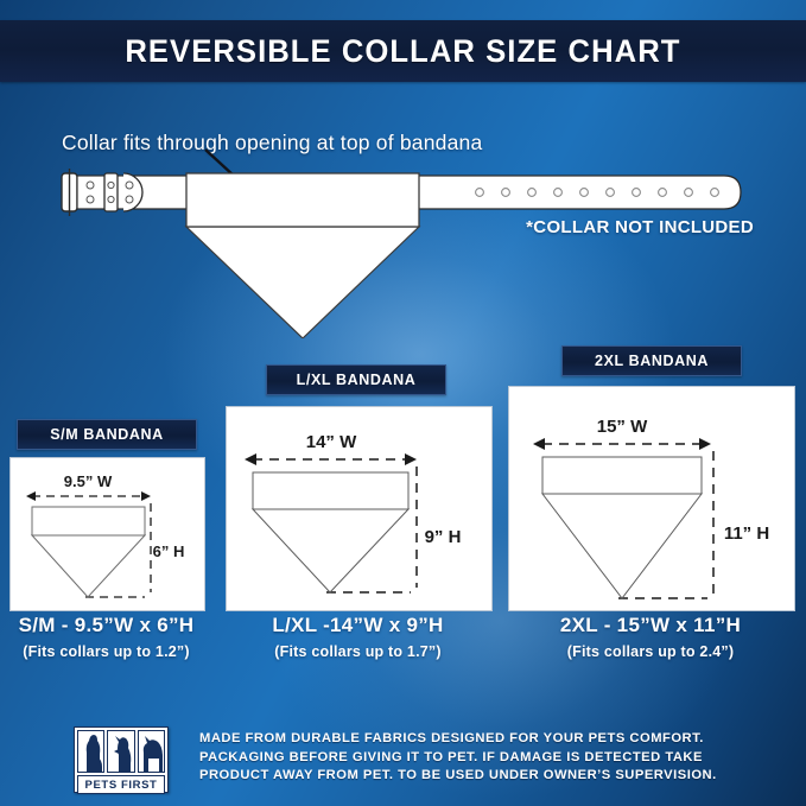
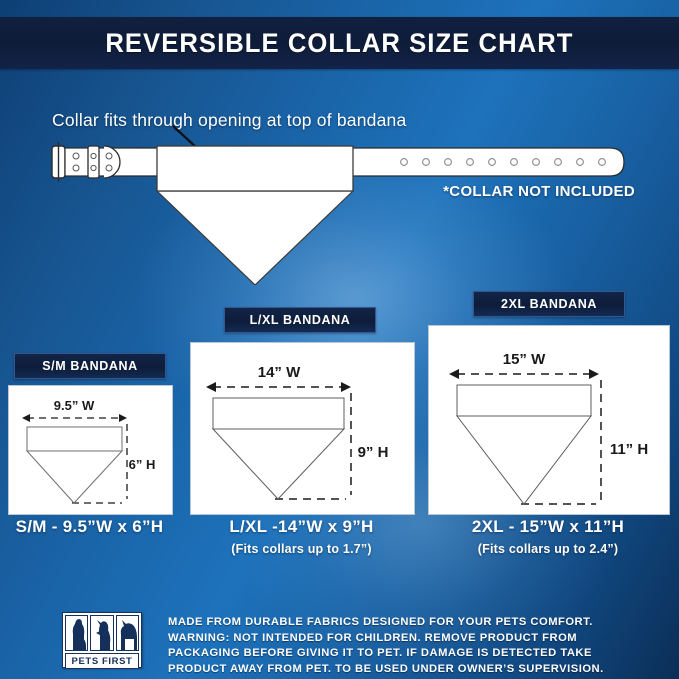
  REVERSIBLE COLLAR SIZE CHART
  Collar fits through opening at top of bandana
  *COLLAR NOT INCLUDED
  S/M BANDANA
  9.5” W
  6” H
  S/M - 9.5”W x 6”H
- (Fits collars up to 1.2”)
  L/XL BANDANA
  14” W
  9” H
  L/XL -14”W x 9”H
  (Fits collars up to 1.7”)
  2XL BANDANA
  15” W
  11” H
  2XL - 15”W x 11”H
  (Fits collars up to 2.4”)
  PETS FIRST
  MADE FROM DURABLE FABRICS DESIGNED FOR YOUR PETS COMFORT.
+ WARNING: NOT INTENDED FOR CHILDREN. REMOVE PRODUCT FROM
  PACKAGING BEFORE GIVING IT TO PET. IF DAMAGE IS DETECTED TAKE
  PRODUCT AWAY FROM PET. TO BE USED UNDER OWNER’S SUPERVISION.
